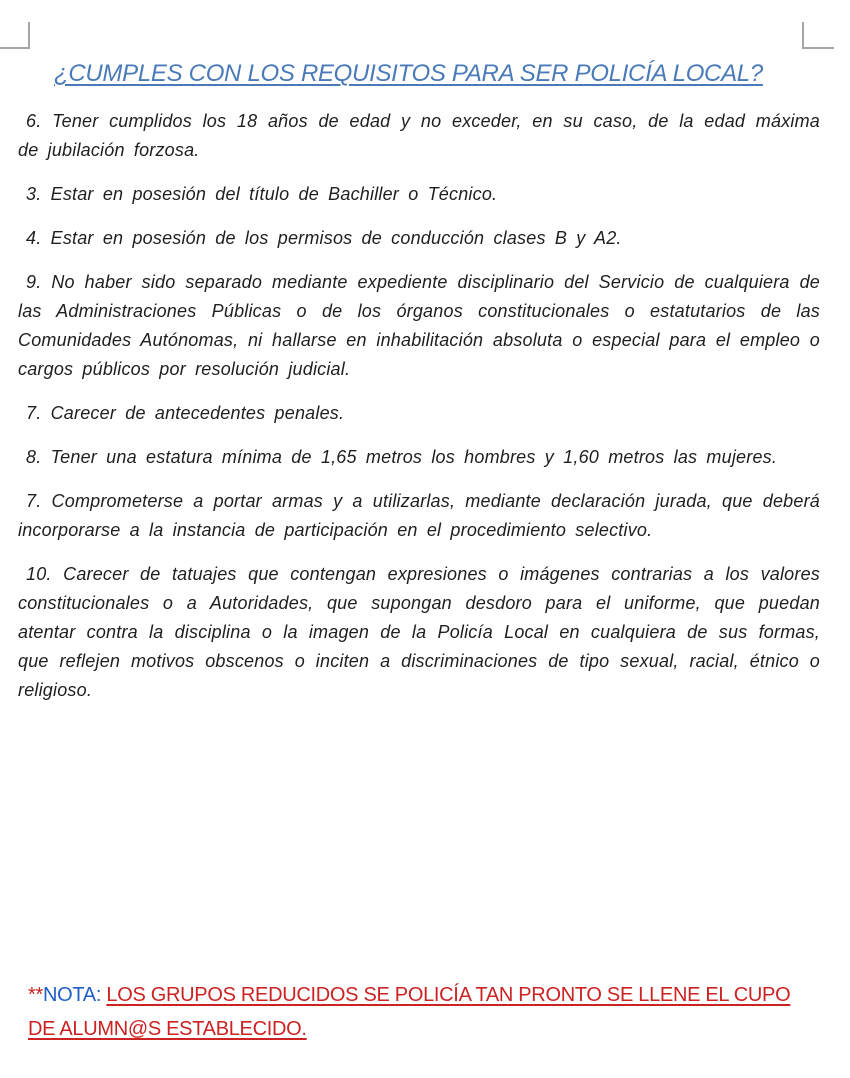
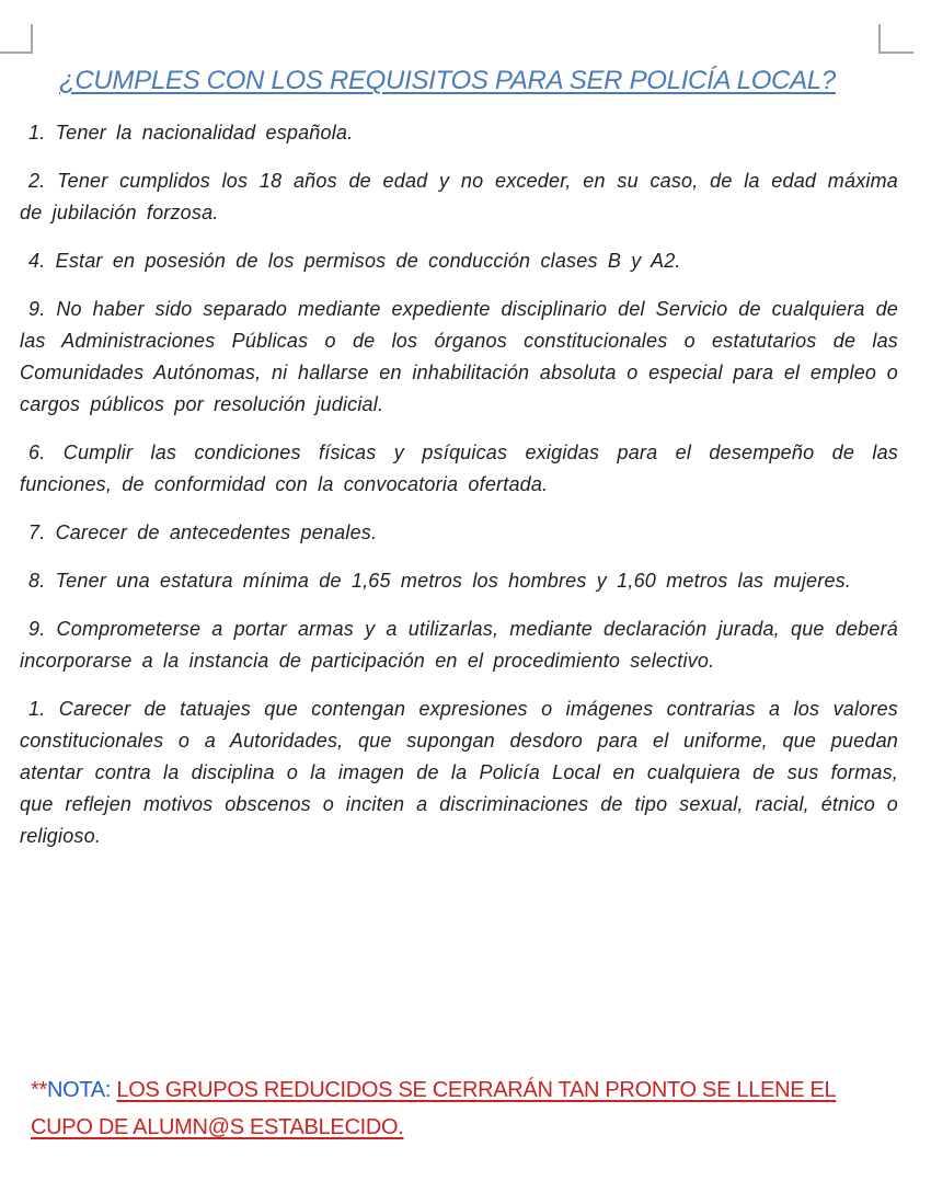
  ¿CUMPLES CON LOS REQUISITOS PARA SER POLICÍA LOCAL?
+ 1. Tener la nacionalidad española.
- 6. Tener cumplidos los 18 años de edad y no exceder, en su caso, de la edad máxima de jubilación forzosa.
+ 2. Tener cumplidos los 18 años de edad y no exceder, en su caso, de la edad máxima de jubilación forzosa.
- 3. Estar en posesión del título de Bachiller o Técnico.
  4. Estar en posesión de los permisos de conducción clases B y A2.
  9. No haber sido separado mediante expediente disciplinario del Servicio de cualquiera de las Administraciones Públicas o de los órganos constitucionales o estatutarios de las Comunidades Autónomas, ni hallarse en inhabilitación absoluta o especial para el empleo o cargos públicos por resolución judicial.
+ 6. Cumplir las condiciones físicas y psíquicas exigidas para el desempeño de las funciones, de conformidad con la convocatoria ofertada.
  7. Carecer de antecedentes penales.
  8. Tener una estatura mínima de 1,65 metros los hombres y 1,60 metros las mujeres.
- 7. Comprometerse a portar armas y a utilizarlas, mediante declaración jurada, que deberá incorporarse a la instancia de participación en el procedimiento selectivo.
+ 9. Comprometerse a portar armas y a utilizarlas, mediante declaración jurada, que deberá incorporarse a la instancia de participación en el procedimiento selectivo.
- 10. Carecer de tatuajes que contengan expresiones o imágenes contrarias a los valores constitucionales o a Autoridades, que supongan desdoro para el uniforme, que puedan atentar contra la disciplina o la imagen de la Policía Local en cualquiera de sus formas, que reflejen motivos obscenos o inciten a discriminaciones de tipo sexual, racial, étnico o religioso.
+ 1. Carecer de tatuajes que contengan expresiones o imágenes contrarias a los valores constitucionales o a Autoridades, que supongan desdoro para el uniforme, que puedan atentar contra la disciplina o la imagen de la Policía Local en cualquiera de sus formas, que reflejen motivos obscenos o inciten a discriminaciones de tipo sexual, racial, étnico o religioso.
- **NOTA: LOS GRUPOS REDUCIDOS SE POLICÍA TAN PRONTO SE LLENE EL CUPO DE ALUMN@S ESTABLECIDO.
+ **NOTA: LOS GRUPOS REDUCIDOS SE CERRARÁN TAN PRONTO SE LLENE EL CUPO DE ALUMN@S ESTABLECIDO.
